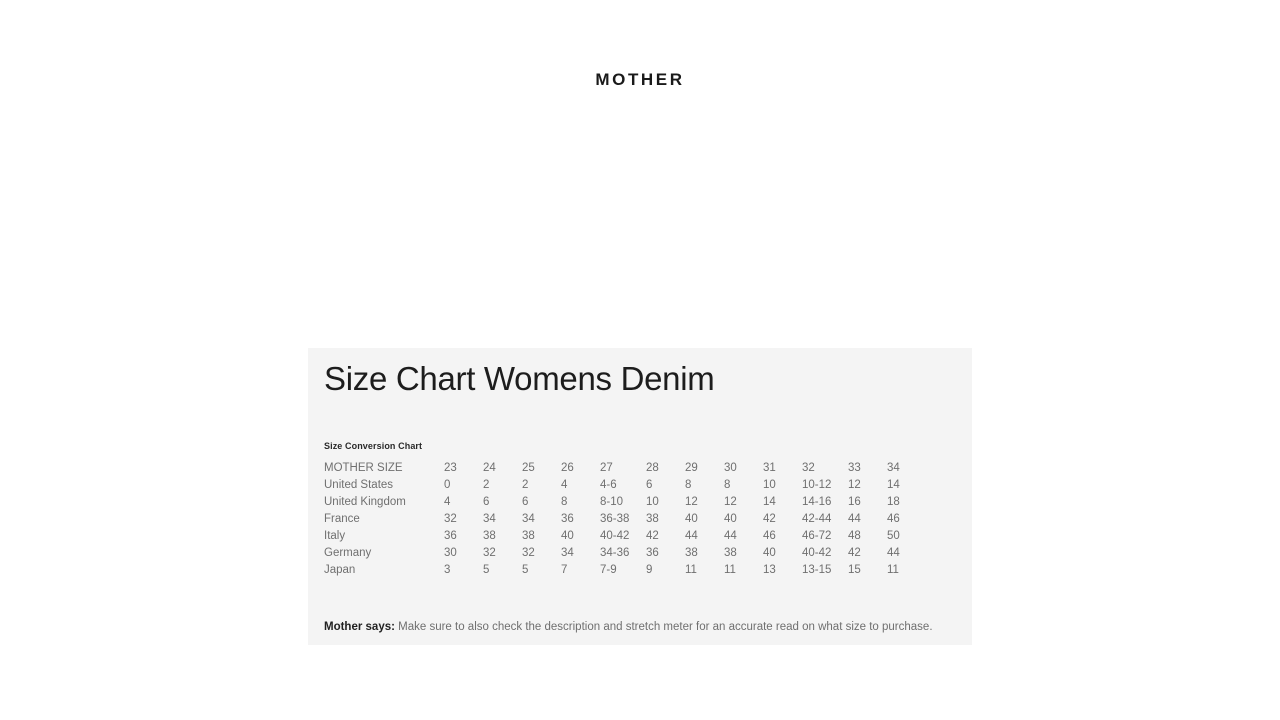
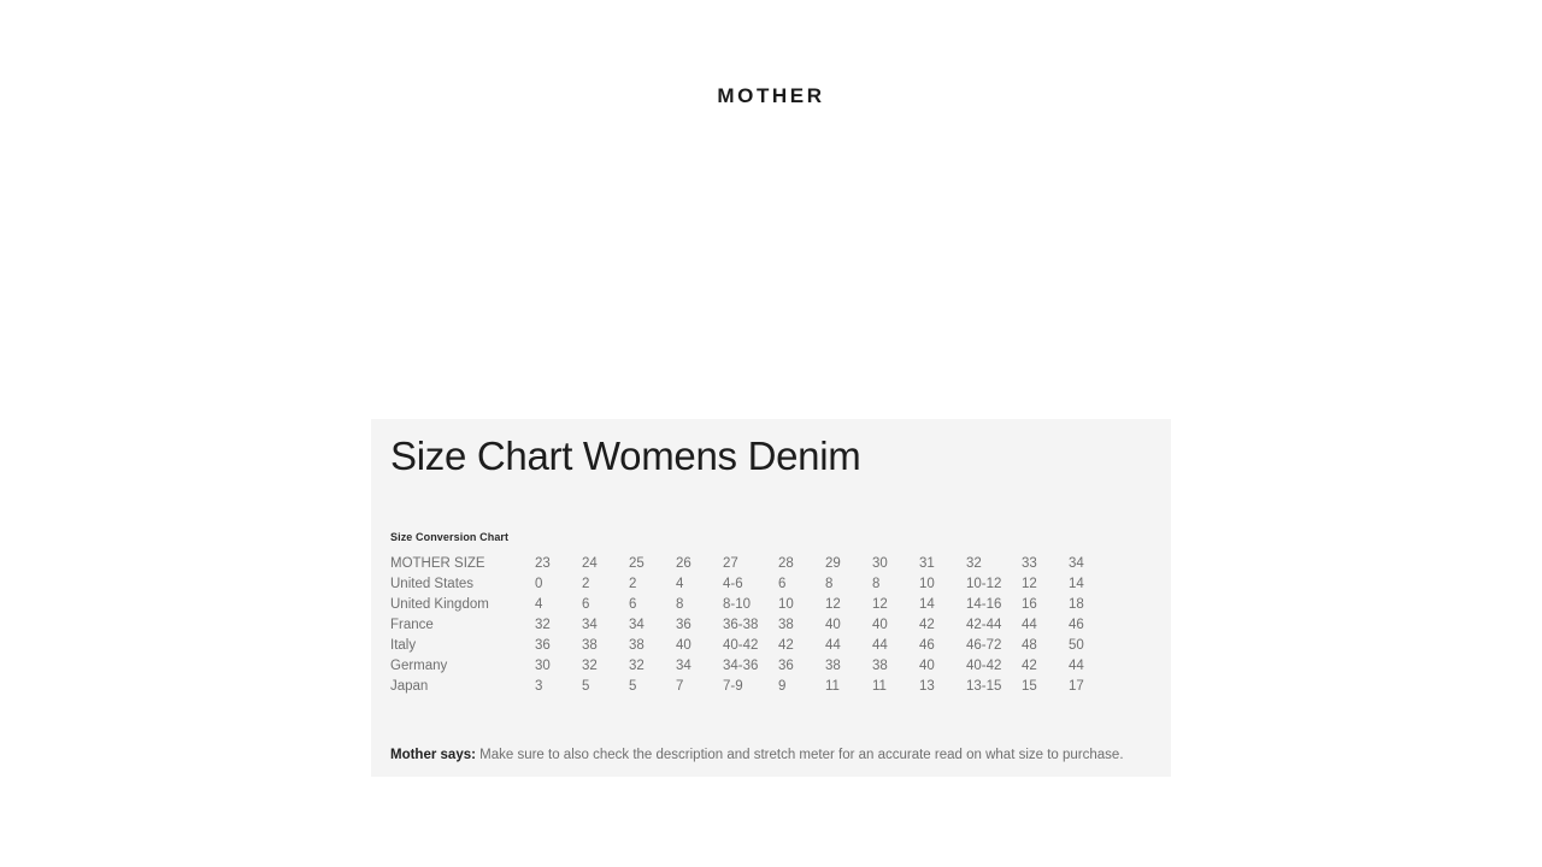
  MOTHER
  Size Chart Womens Denim
  Size Conversion Chart
  MOTHER SIZE	23	24	25	26	27	28	29	30	31	32	33	34
  United States	0	2	2	4	4-6	6	8	8	10	10-12	12	14
  United Kingdom	4	6	6	8	8-10	10	12	12	14	14-16	16	18
  France	32	34	34	36	36-38	38	40	40	42	42-44	44	46
  Italy	36	38	38	40	40-42	42	44	44	46	46-72	48	50
  Germany	30	32	32	34	34-36	36	38	38	40	40-42	42	44
- Japan	3	5	5	7	7-9	9	11	11	13	13-15	15	11
+ Japan	3	5	5	7	7-9	9	11	11	13	13-15	15	17
  Mother says: Make sure to also check the description and stretch meter for an accurate read on what size to purchase.
